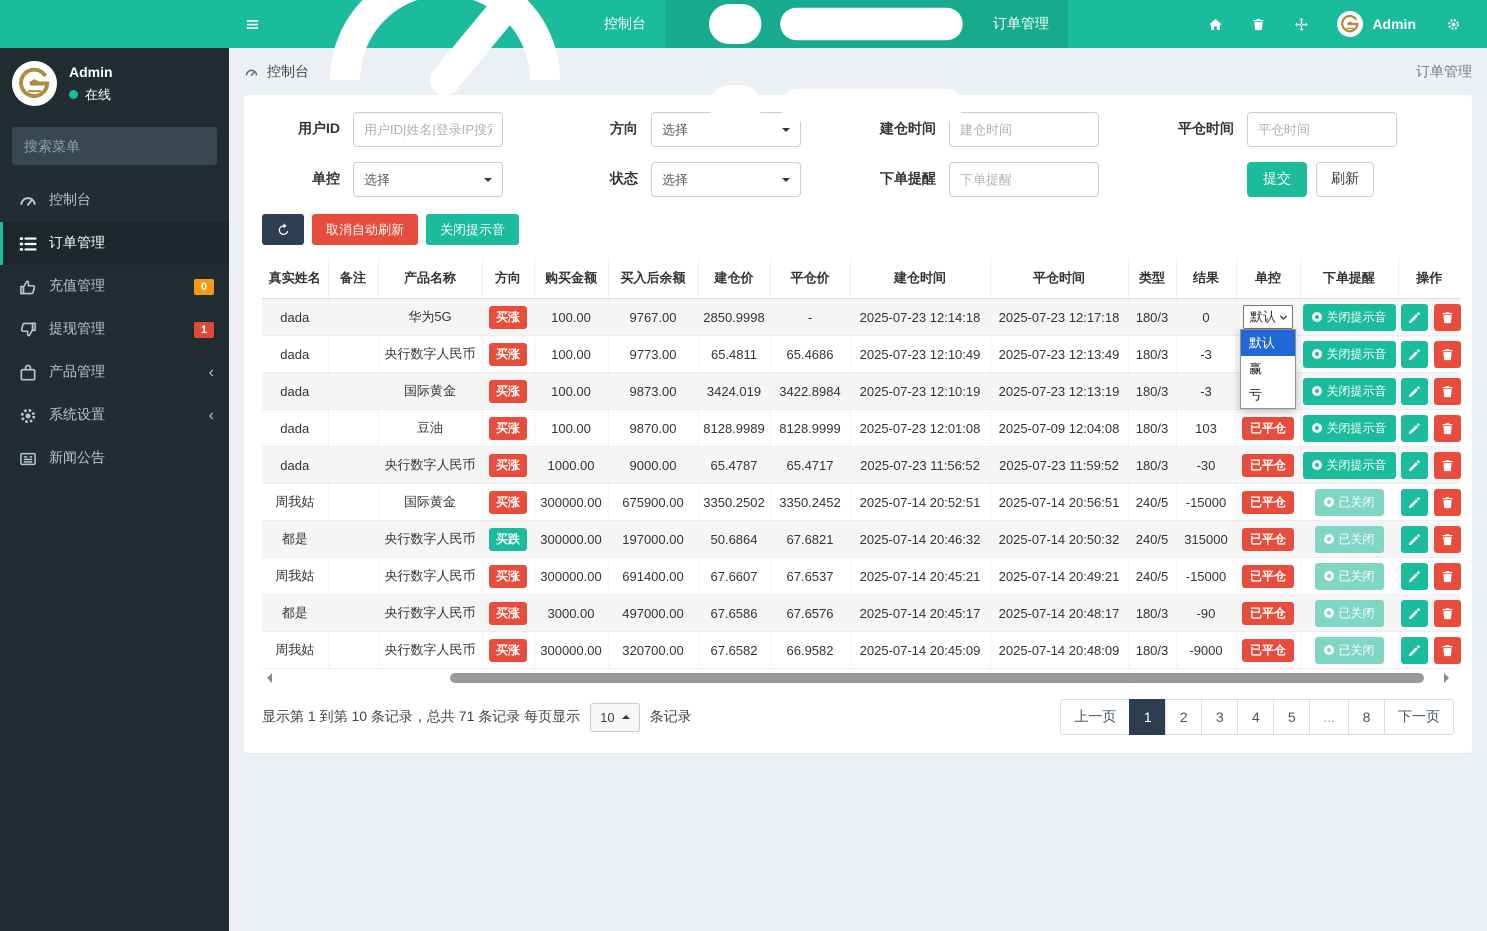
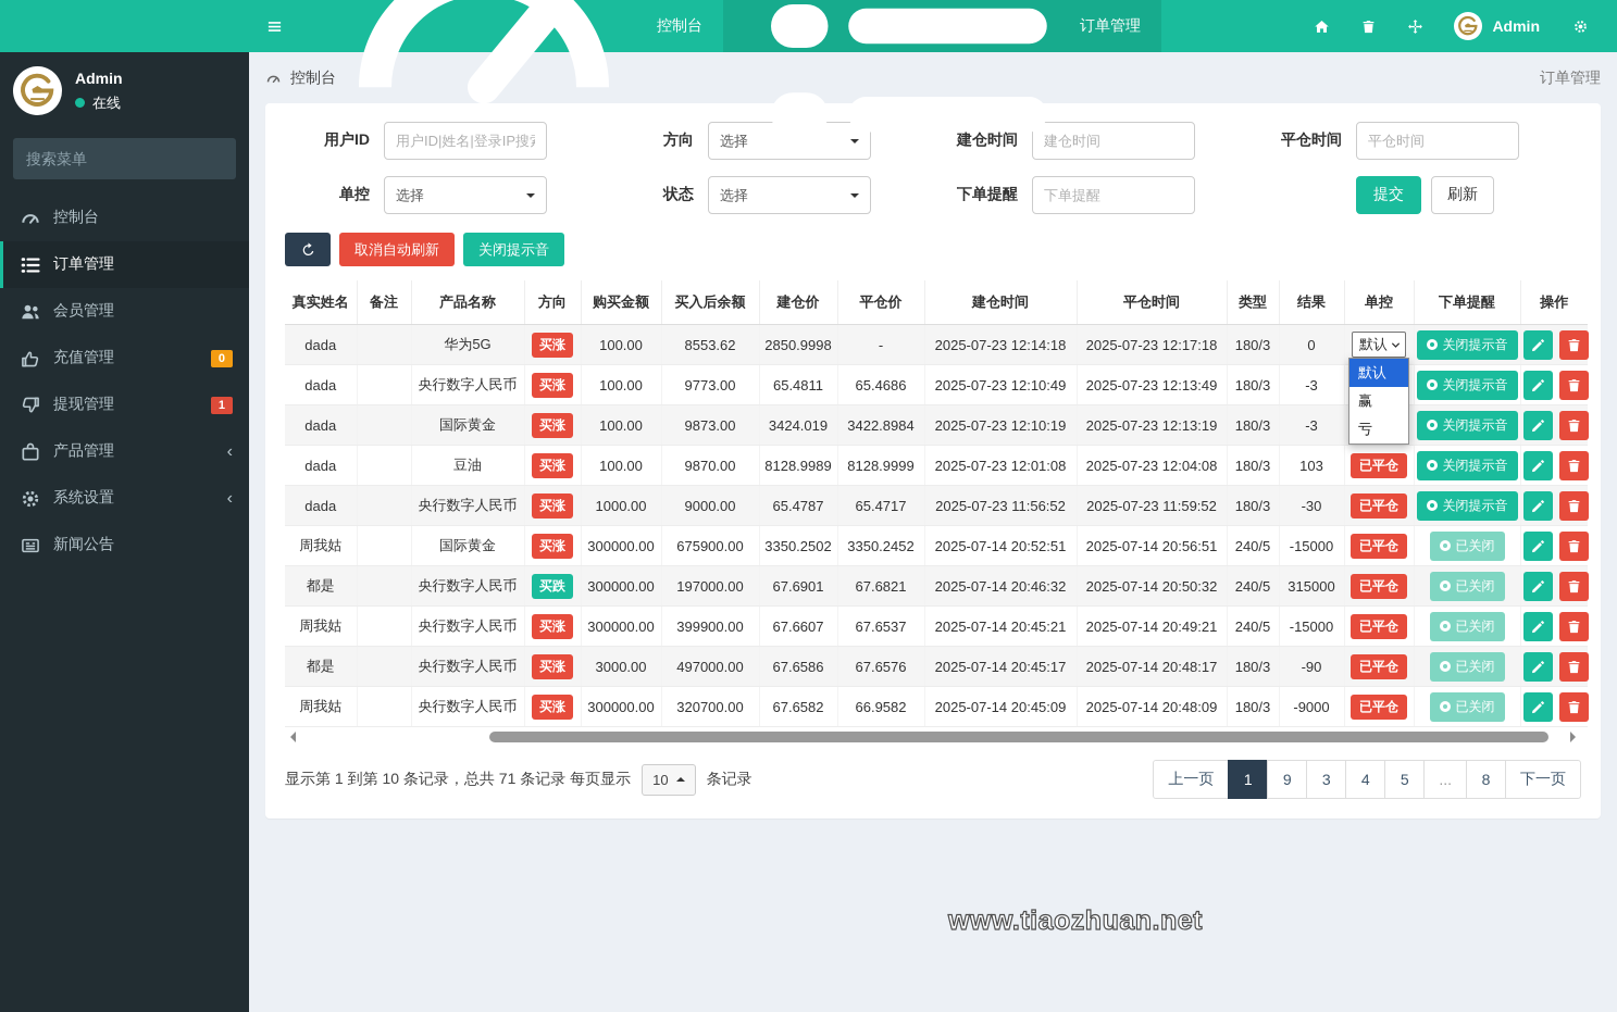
  控制台
  订单管理
  Admin
  Admin
  在线
  搜索菜单
  控制台
  订单管理
+ 会员管理
  充值管理
  0
  提现管理
  1
  产品管理
  ‹
  系统设置
  ‹
  新闻公告
  控制台
  订单管理
  用户ID
  用户ID|姓名|登录IP搜
  方向
  选择
  建仓时间
  建仓时间
  平仓时间
  平仓时间
  单控
  选择
  状态
  选择
  下单提醒
  下单提醒
  提交
  刷新
  取消自动刷新
  关闭提示音
  真实姓名	备注	产品名称	方向	购买金额	买入后余额	建仓价	平仓价	建仓时间	平仓时间	类型	结果	单控	下单提醒	操作
- dada		华为5G	买涨	100.00	9767.00	2850.9998	-	2025-07-23 12:14:18	2025-07-23 12:17:18	180/3	0	默认默认赢亏	关闭提示音
+ dada		华为5G	买涨	100.00	8553.62	2850.9998	-	2025-07-23 12:14:18	2025-07-23 12:17:18	180/3	0	默认默认赢亏	关闭提示音
  dada		央行数字人民币	买涨	100.00	9773.00	65.4811	65.4686	2025-07-23 12:10:49	2025-07-23 12:13:49	180/3	-3		关闭提示音
  dada		国际黄金	买涨	100.00	9873.00	3424.019	3422.8984	2025-07-23 12:10:19	2025-07-23 12:13:19	180/3	-3		关闭提示音
- dada		豆油	买涨	100.00	9870.00	8128.9989	8128.9999	2025-07-23 12:01:08	2025-07-09 12:04:08	180/3	103	已平仓	关闭提示音
+ dada		豆油	买涨	100.00	9870.00	8128.9989	8128.9999	2025-07-23 12:01:08	2025-07-23 12:04:08	180/3	103	已平仓	关闭提示音
  dada		央行数字人民币	买涨	1000.00	9000.00	65.4787	65.4717	2025-07-23 11:56:52	2025-07-23 11:59:52	180/3	-30	已平仓	关闭提示音
  周我姑		国际黄金	买涨	300000.00	675900.00	3350.2502	3350.2452	2025-07-14 20:52:51	2025-07-14 20:56:51	240/5	-15000	已平仓	已关闭
- 都是		央行数字人民币	买跌	300000.00	197000.00	50.6864	67.6821	2025-07-14 20:46:32	2025-07-14 20:50:32	240/5	315000	已平仓	已关闭
+ 都是		央行数字人民币	买跌	300000.00	197000.00	67.6901	67.6821	2025-07-14 20:46:32	2025-07-14 20:50:32	240/5	315000	已平仓	已关闭
- 周我姑		央行数字人民币	买涨	300000.00	691400.00	67.6607	67.6537	2025-07-14 20:45:21	2025-07-14 20:49:21	240/5	-15000	已平仓	已关闭
+ 周我姑		央行数字人民币	买涨	300000.00	399900.00	67.6607	67.6537	2025-07-14 20:45:21	2025-07-14 20:49:21	240/5	-15000	已平仓	已关闭
  都是		央行数字人民币	买涨	3000.00	497000.00	67.6586	67.6576	2025-07-14 20:45:17	2025-07-14 20:48:17	180/3	-90	已平仓	已关闭
  周我姑		央行数字人民币	买涨	300000.00	320700.00	67.6582	66.9582	2025-07-14 20:45:09	2025-07-14 20:48:09	180/3	-9000	已平仓	已关闭
  显示第 1 到第 10 条记录，总共 71 条记录 每页显示
  10
  条记录
  上一页
  1
- 2
+ 9
  3
  4
  5
  ...
  8
  下一页
+ www.tiaozhuan.net
